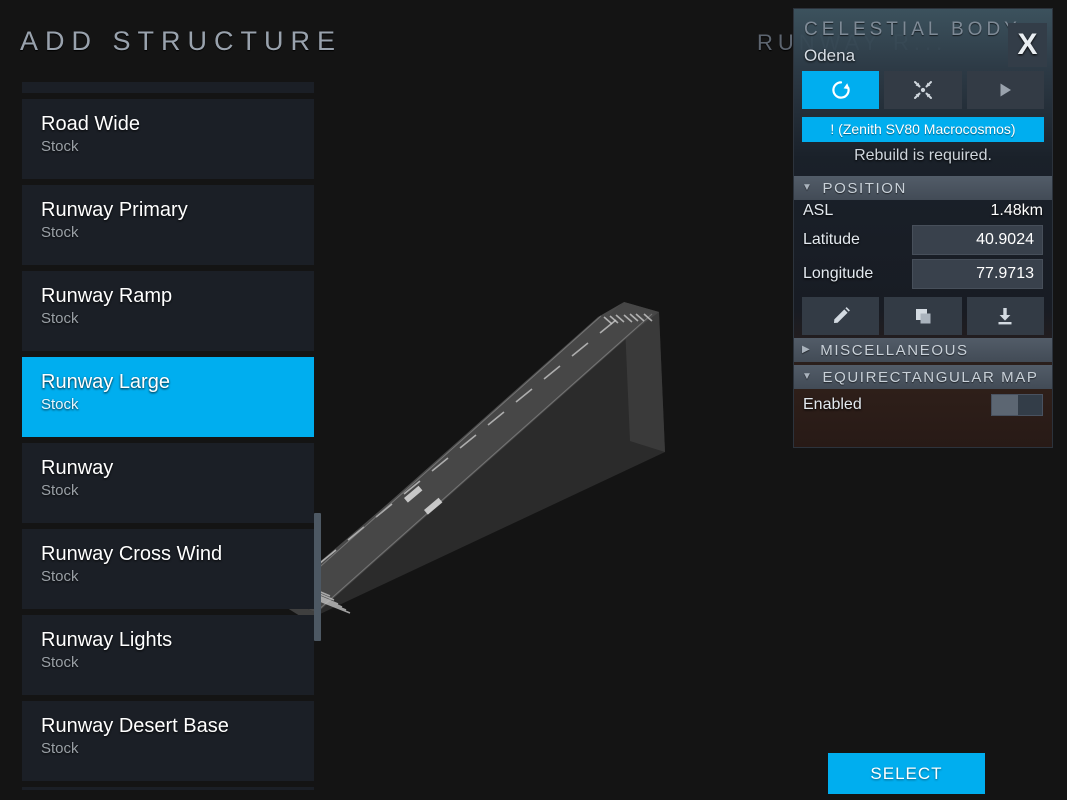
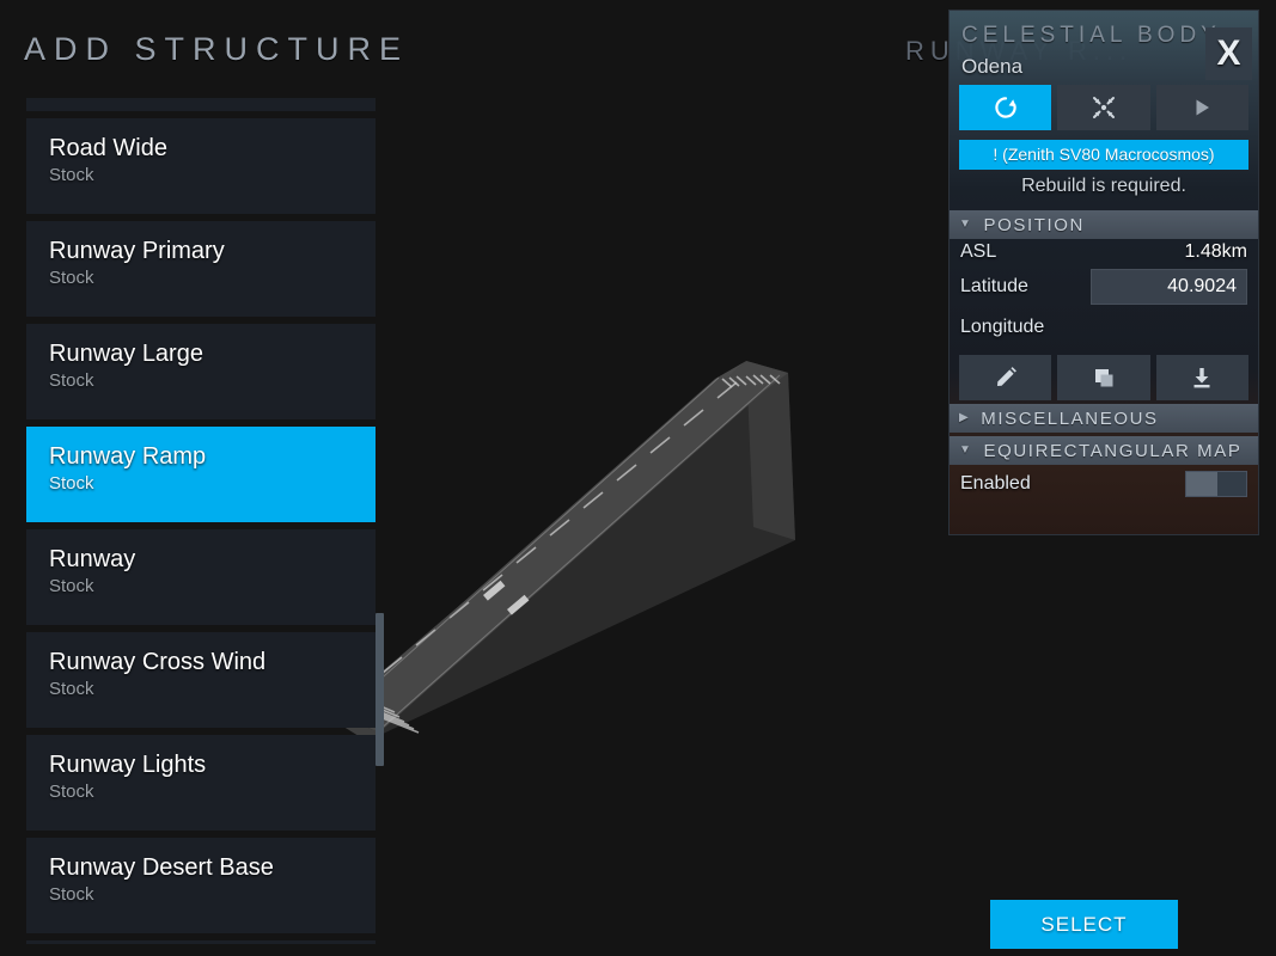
  ADD STRUCTURE
  Road Wide
  Stock
  Runway Primary
  Stock
- Runway Ramp
+ Runway Large
  Stock
- Runway Large
+ Runway Ramp
  Stock
  Runway
  Stock
  Runway Cross Wind
  Stock
  Runway Lights
  Stock
  Runway Desert Base
  Stock
  CELESTIAL BOD
  Odena
  X
  ! (Zenith SV80 Macrocosmos)
  Rebuild is required.
  ▼
  POSITION
  ASL
  1.48km
  Latitude
  40.9024
  Longitude
- 77.9713
  ▶
  MISCELLANEOUS
  ▼
  EQUIRECTANGULAR MAP
  Enabled
  SELECT
